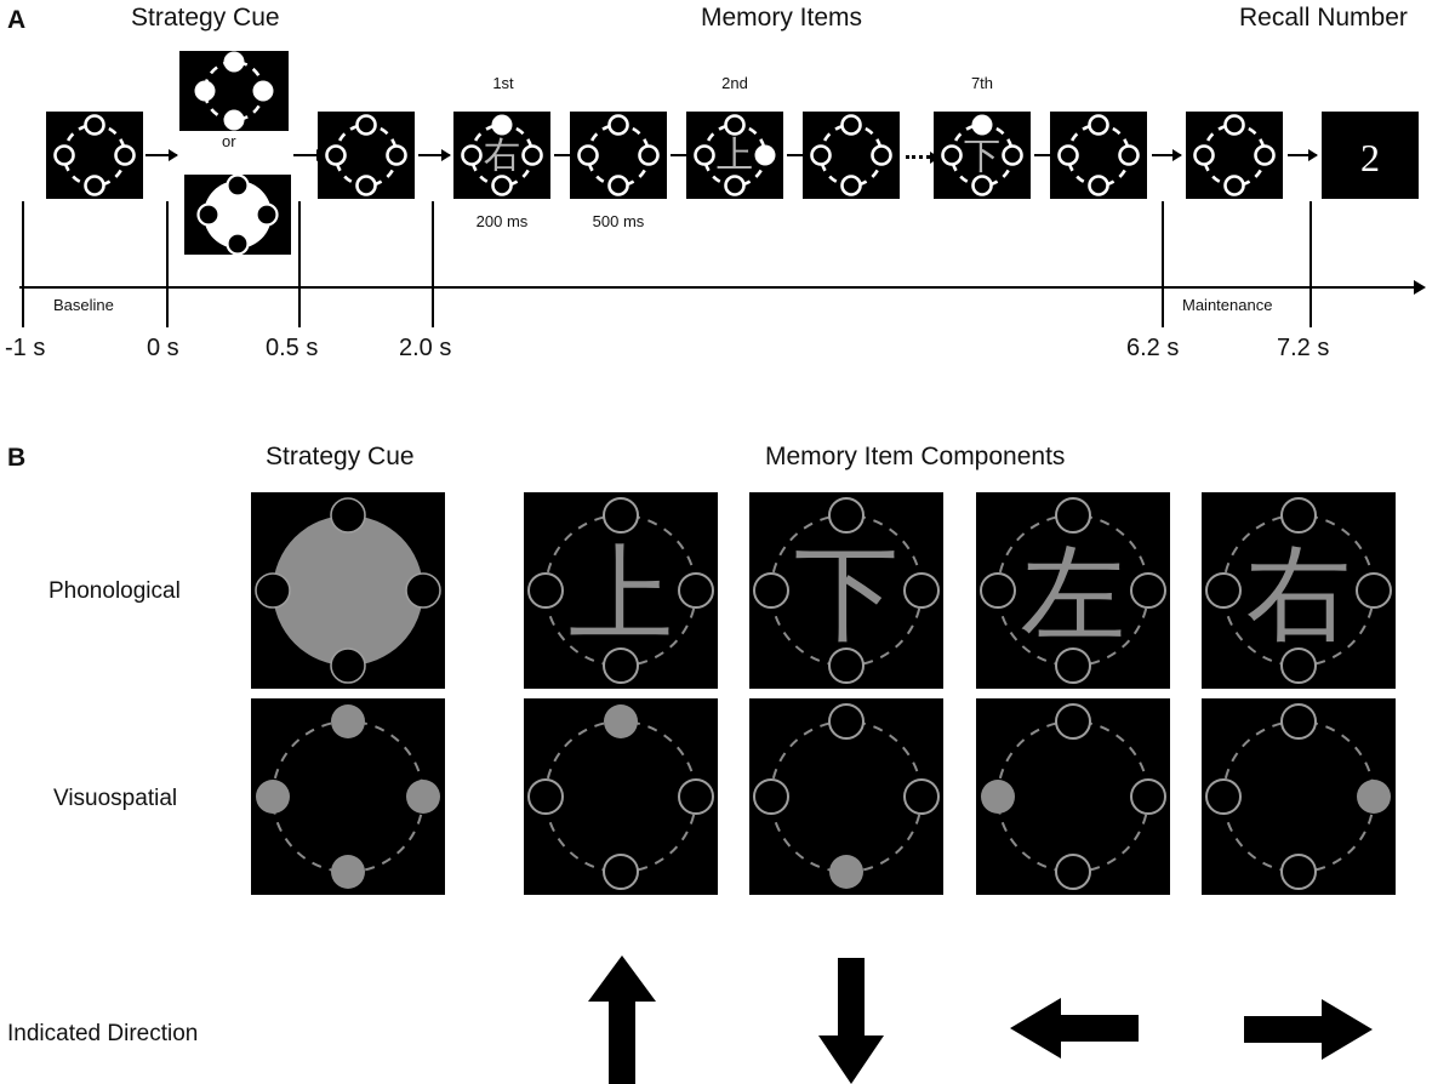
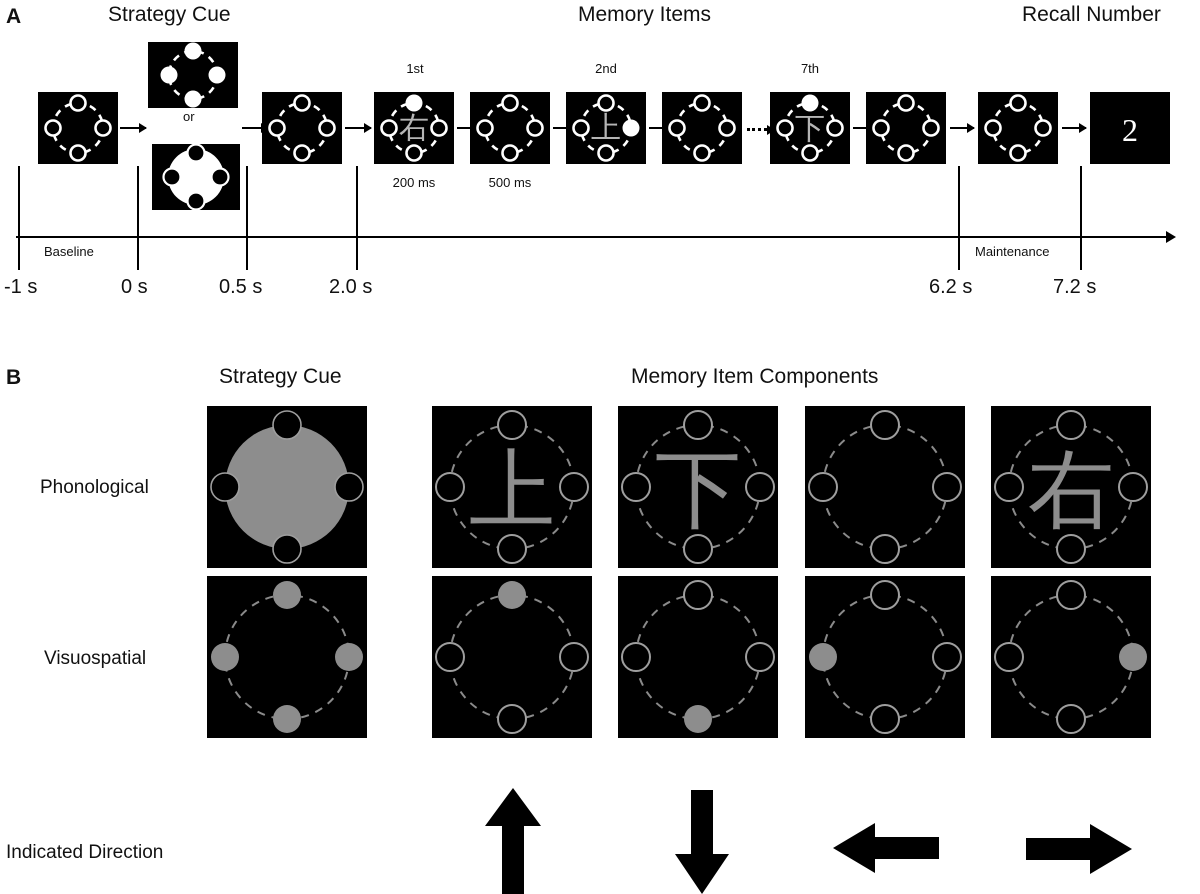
  A
  Strategy Cue
  Memory Items
  Recall Number
  or
  1st
  右
  200 ms
  500 ms
  2nd
  上
  7th
  下
  2
  Baseline
  Maintenance
  -1 s
  0 s
  0.5 s
  2.0 s
  6.2 s
  7.2 s
  B
  Strategy Cue
  Memory Item Components
  Phonological
  Visuospatial
  上
  下
- 左
  右
  Indicated Direction
